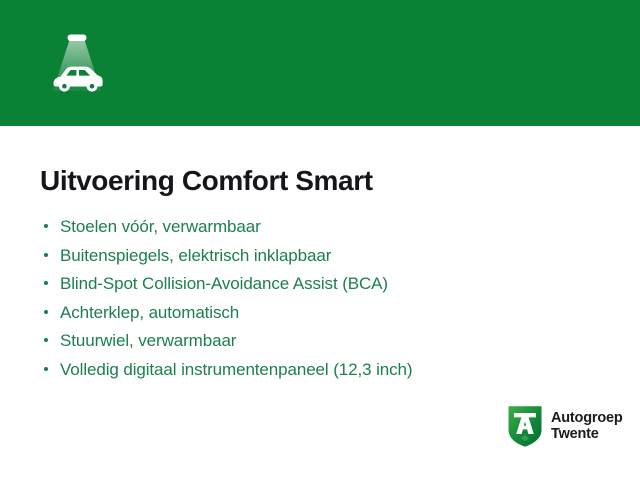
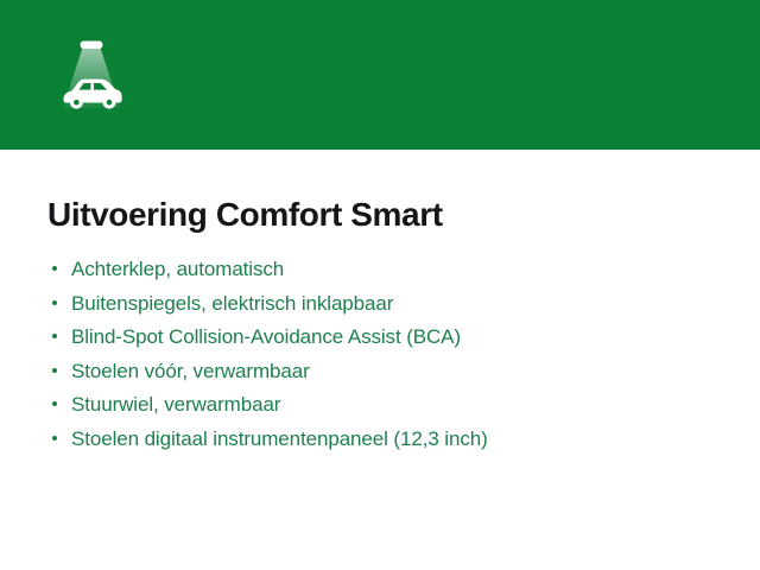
  Uitvoering Comfort Smart
- Stoelen vóór, verwarmbaar
+ Achterklep, automatisch
  Buitenspiegels, elektrisch inklapbaar
  Blind-Spot Collision-Avoidance Assist (BCA)
- Achterklep, automatisch
+ Stoelen vóór, verwarmbaar
  Stuurwiel, verwarmbaar
- Volledig digitaal instrumentenpaneel (12,3 inch)
+ Stoelen digitaal instrumentenpaneel (12,3 inch)
- Autogroep
- Twente
